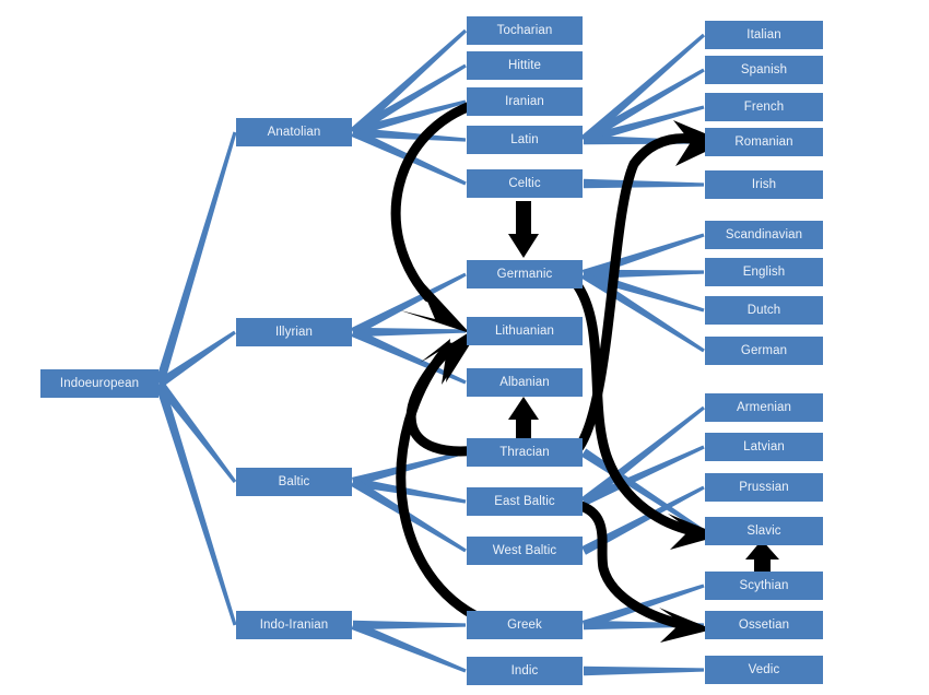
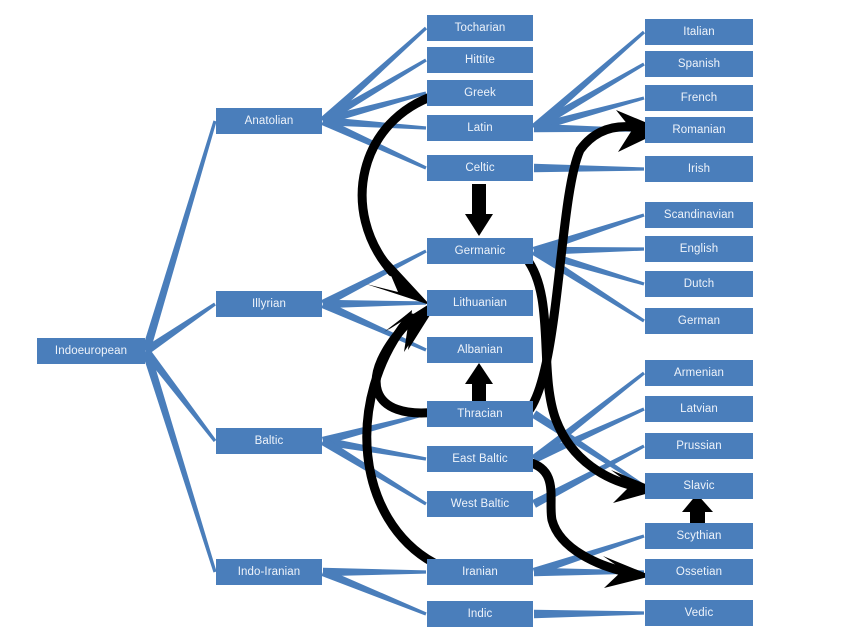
  Indoeuropean
  Anatolian
  Illyrian
  Baltic
  Indo-Iranian
  Tocharian
  Hittite
- Iranian
+ Greek
  Latin
  Celtic
  Germanic
  Lithuanian
  Albanian
  Thracian
  East Baltic
  West Baltic
- Greek
+ Iranian
  Indic
  Italian
  Spanish
  French
  Romanian
  Irish
  Scandinavian
  English
  Dutch
  German
  Armenian
  Latvian
  Prussian
  Slavic
  Scythian
  Ossetian
  Vedic
